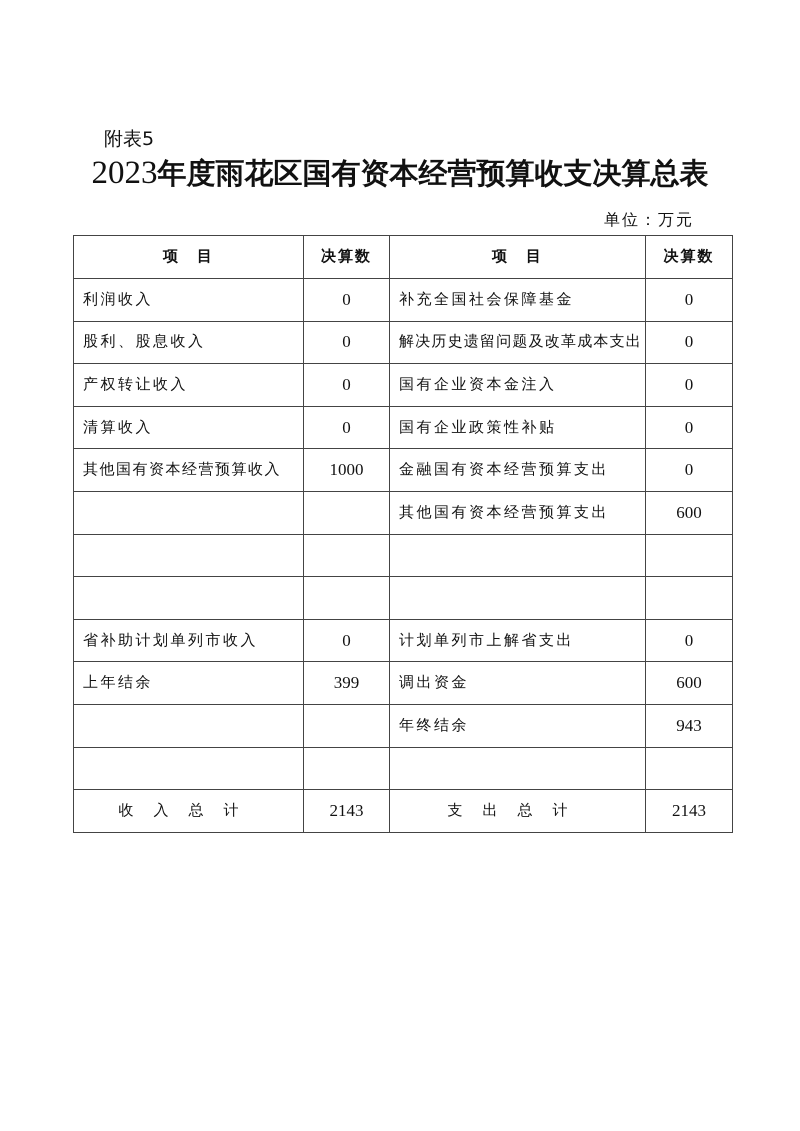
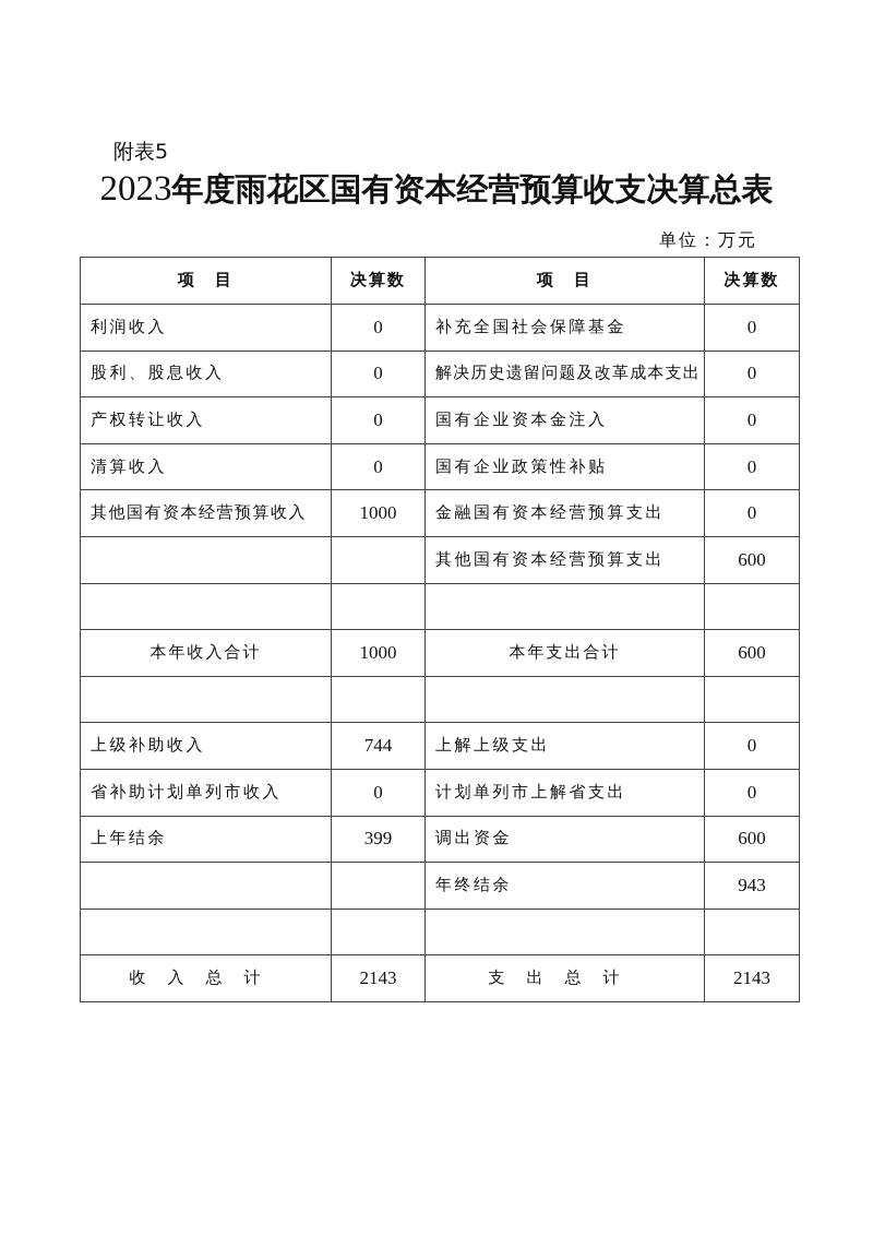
  附表5
  2023年度雨花区国有资本经营预算收支决算总表
  单位：万元
  项 目	决算数	项 目	决算数
  利润收入	0	补充全国社会保障基金	0
  股利、股息收入	0	解决历史遗留问题及改革成本支出	0
  产权转让收入	0	国有企业资本金注入	0
  清算收入	0	国有企业政策性补贴	0
  其他国有资本经营预算收入	1000	金融国有资本经营预算支出	0
  		其他国有资本经营预算支出	600
+ 本年收入合计	1000	本年支出合计	600
+ 上级补助收入	744	上解上级支出	0
  省补助计划单列市收入	0	计划单列市上解省支出	0
  上年结余	399	调出资金	600
  		年终结余	943
  收入总计	2143	支出总计	2143
